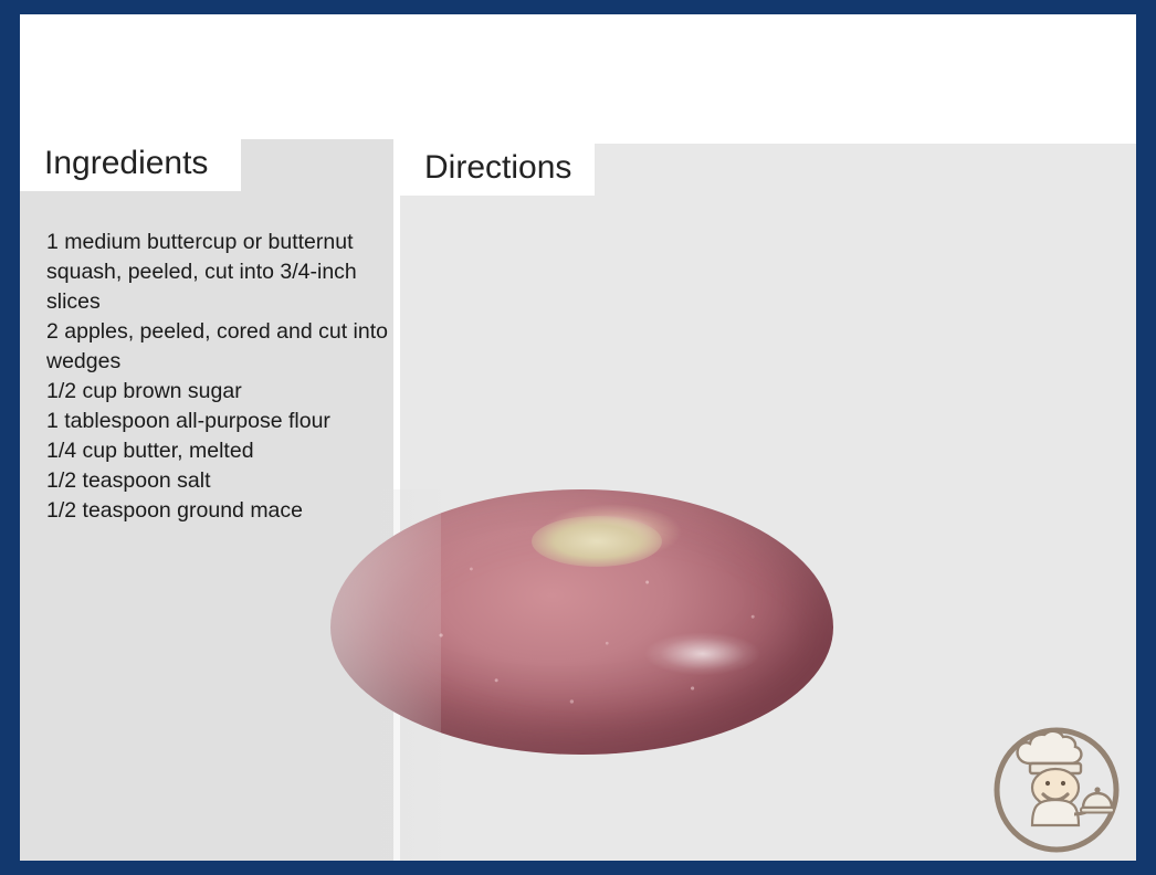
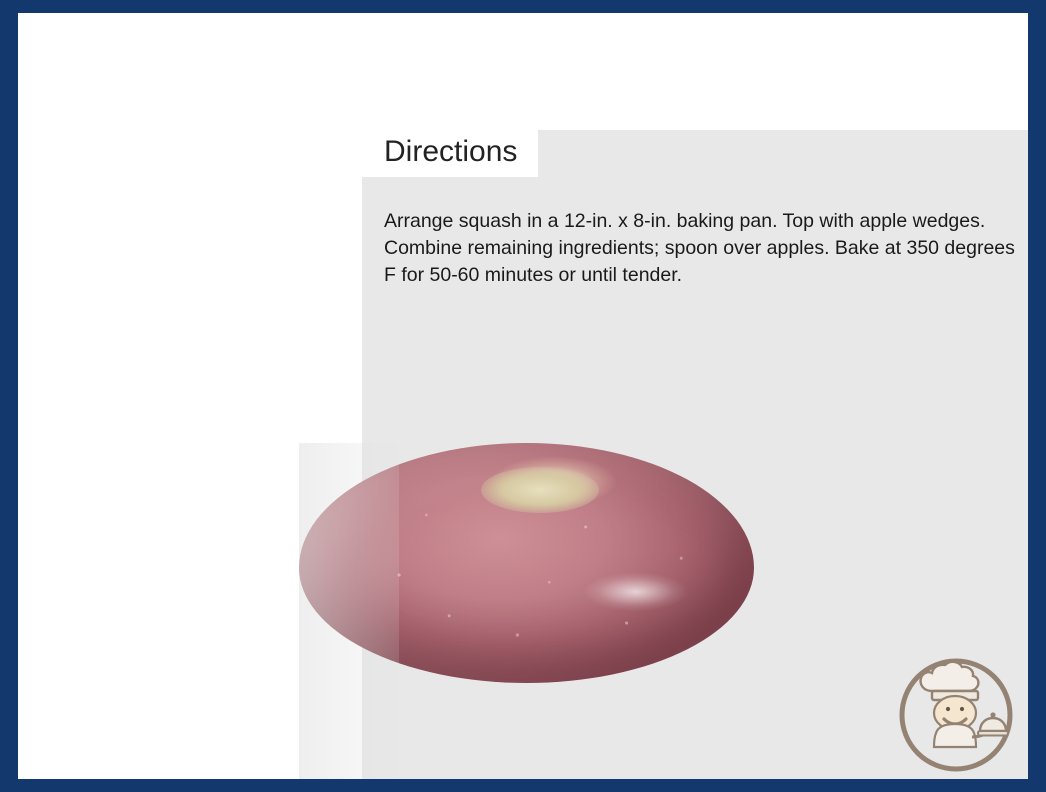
- Ingredients
- 1 medium buttercup or butternut squash, peeled, cut into 3/4-inch slices
- 2 apples, peeled, cored and cut into wedges
- 1/2 cup brown sugar
- 1 tablespoon all-purpose flour
- 1/4 cup butter, melted
- 1/2 teaspoon salt
- 1/2 teaspoon ground mace
  Directions
+ Arrange squash in a 12-in. x 8-in. baking pan. Top with apple wedges. Combine remaining ingredients; spoon over apples. Bake at 350 degrees F for 50-60 minutes or until tender.
